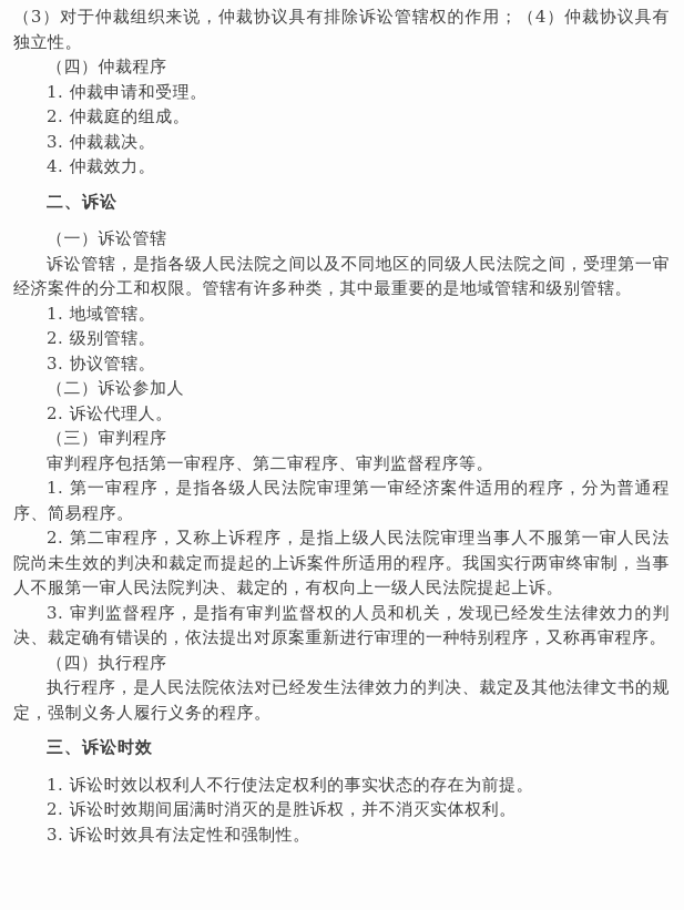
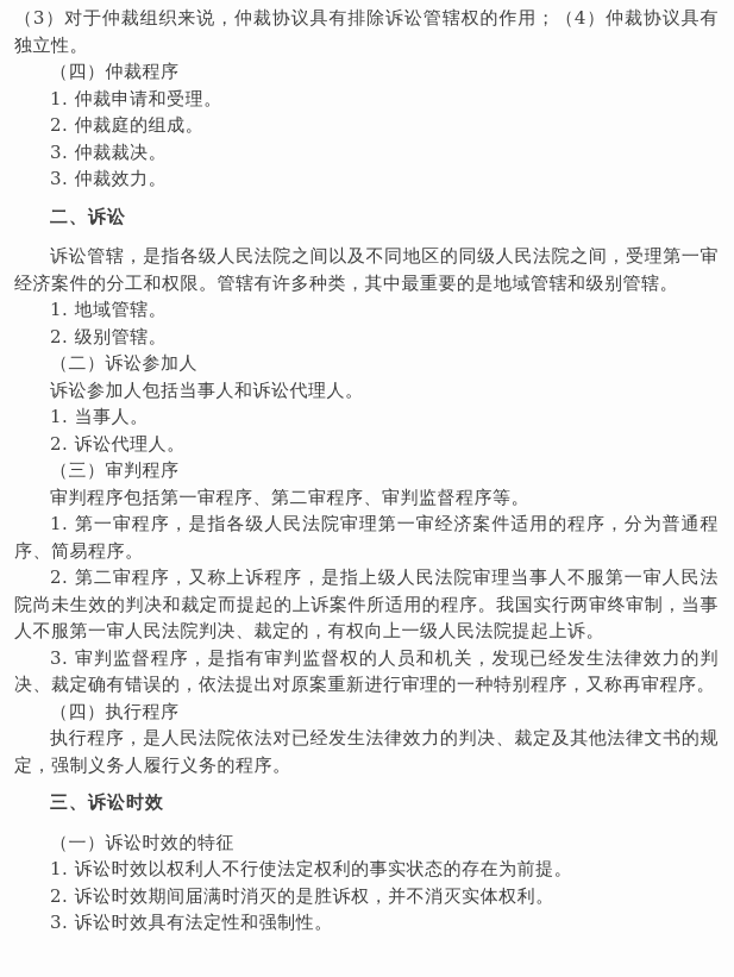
  （3）对于仲裁组织来说，仲裁协议具有排除诉讼管辖权的作用；（4）仲裁协议具有独立性。
  （四）仲裁程序
  1. 仲裁申请和受理。
  2. 仲裁庭的组成。
  3. 仲裁裁决。
- 4. 仲裁效力。
+ 3. 仲裁效力。
  二、诉讼
- （一）诉讼管辖
  诉讼管辖，是指各级人民法院之间以及不同地区的同级人民法院之间，受理第一审经济案件的分工和权限。管辖有许多种类，其中最重要的是地域管辖和级别管辖。
  1. 地域管辖。
  2. 级别管辖。
- 3. 协议管辖。
  （二）诉讼参加人
+ 诉讼参加人包括当事人和诉讼代理人。
+ 1. 当事人。
  2. 诉讼代理人。
  （三）审判程序
  审判程序包括第一审程序、第二审程序、审判监督程序等。
  1. 第一审程序，是指各级人民法院审理第一审经济案件适用的程序，分为普通程序、简易程序。
  2. 第二审程序，又称上诉程序，是指上级人民法院审理当事人不服第一审人民法院尚未生效的判决和裁定而提起的上诉案件所适用的程序。我国实行两审终审制，当事人不服第一审人民法院判决、裁定的，有权向上一级人民法院提起上诉。
  3. 审判监督程序，是指有审判监督权的人员和机关，发现已经发生法律效力的判决、裁定确有错误的，依法提出对原案重新进行审理的一种特别程序，又称再审程序。
  （四）执行程序
  执行程序，是人民法院依法对已经发生法律效力的判决、裁定及其他法律文书的规定，强制义务人履行义务的程序。
  三、诉讼时效
+ （一）诉讼时效的特征
  1. 诉讼时效以权利人不行使法定权利的事实状态的存在为前提。
  2. 诉讼时效期间届满时消灭的是胜诉权，并不消灭实体权利。
  3. 诉讼时效具有法定性和强制性。
